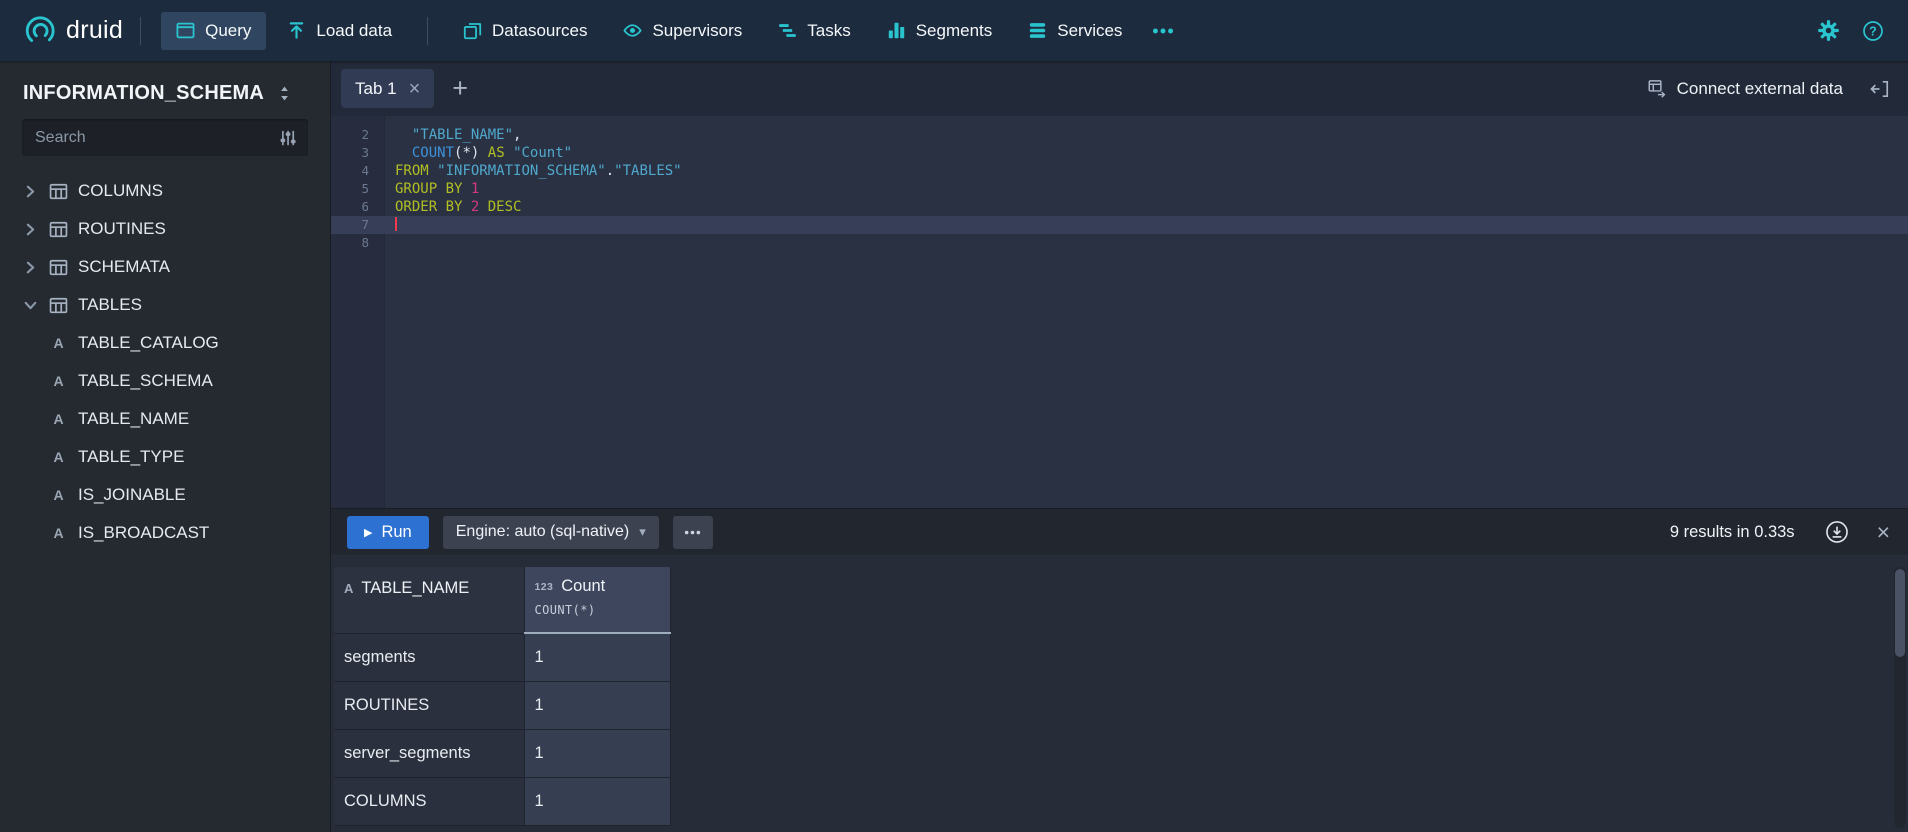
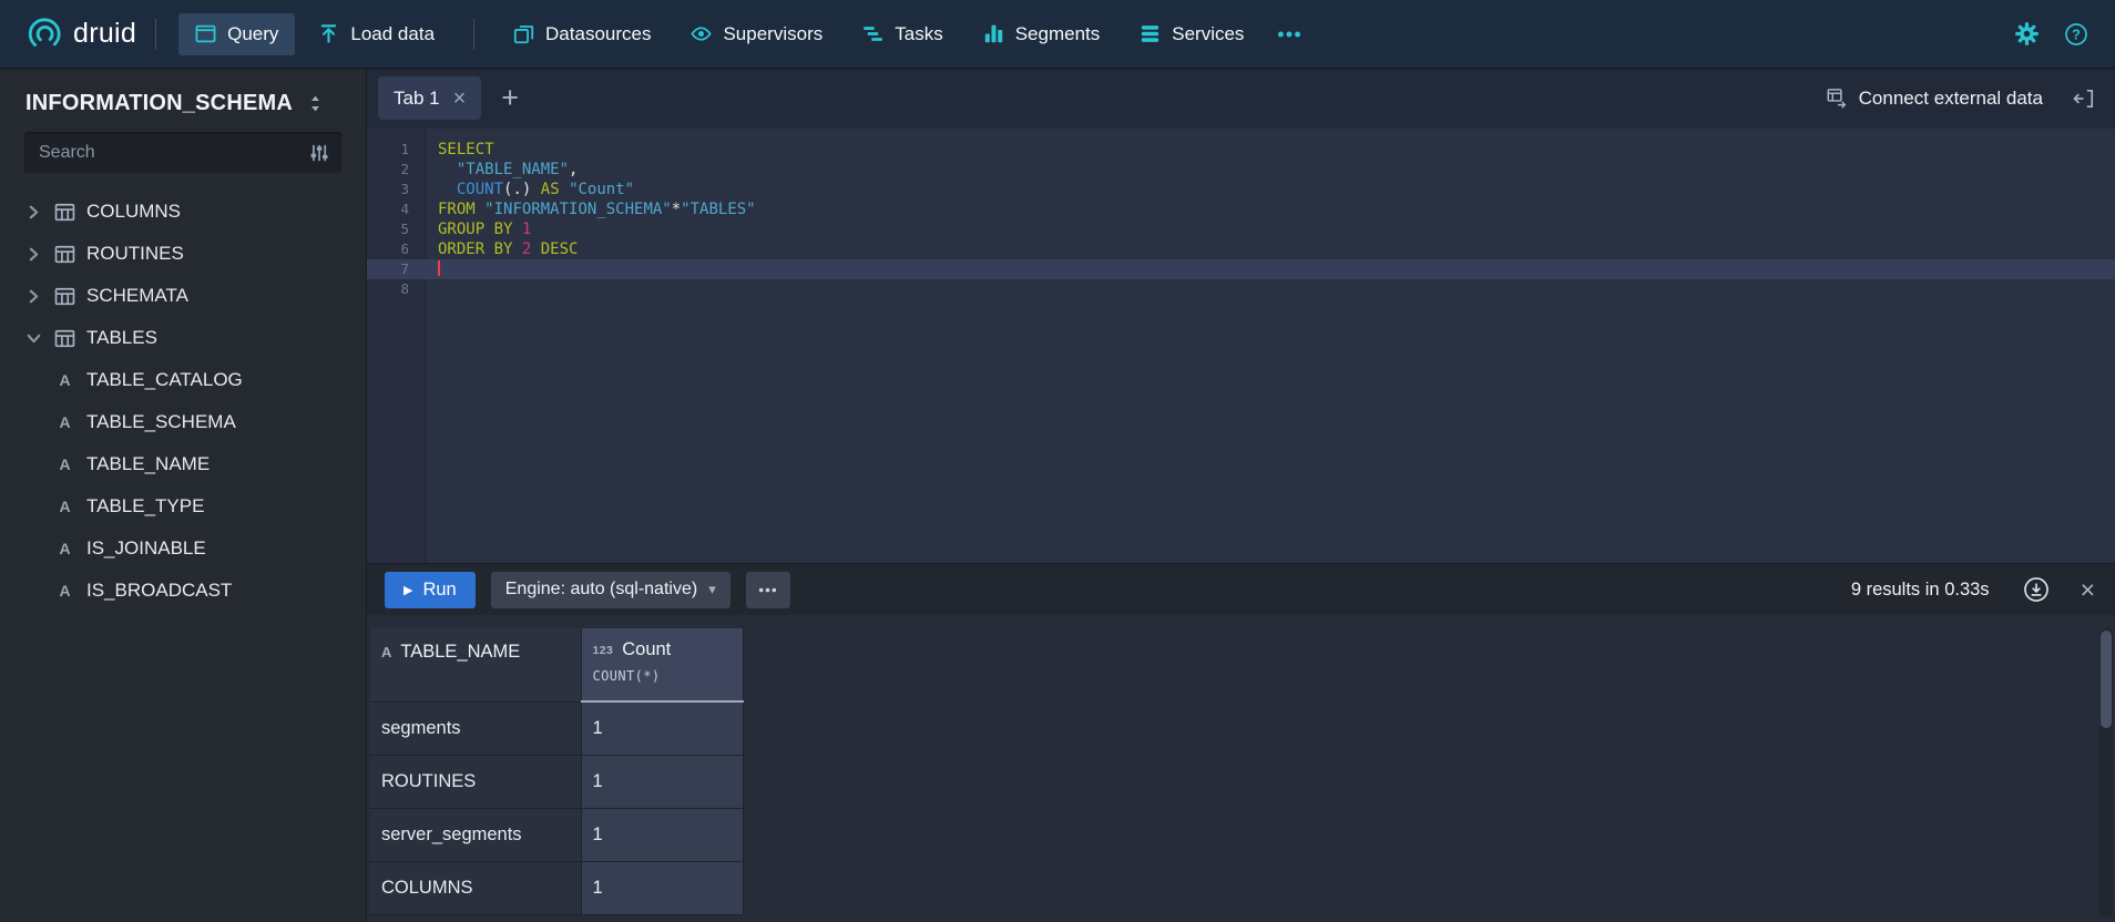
  druid
  Query
  Load data
  Datasources
  Supervisors
  Tasks
  Segments
  Services
  ?
  INFORMATION_SCHEMA
  Search
  COLUMNS
  ROUTINES
  SCHEMATA
  TABLES
  A
  TABLE_CATALOG
  A
  TABLE_SCHEMA
  A
  TABLE_NAME
  A
  TABLE_TYPE
  A
  IS_JOINABLE
  A
  IS_BROADCAST
  Tab 1
  ×
  +
  Connect external data
+ 1
+ SELECT
  2
  "TABLE_NAME",
  3
- COUNT(*) AS "Count"
+ COUNT(.) AS "Count"
  4
- FROM "INFORMATION_SCHEMA"."TABLES"
+ FROM "INFORMATION_SCHEMA"*"TABLES"
  5
  GROUP BY 1
  6
  ORDER BY 2 DESC
  7
  8
  ▶
  Run
  Engine: auto (sql-native)
  ▾
  9 results in 0.33s
  ×
  A TABLE_NAME	123 CountCOUNT(*)
  segments	1
  ROUTINES	1
  server_segments	1
  COLUMNS	1
